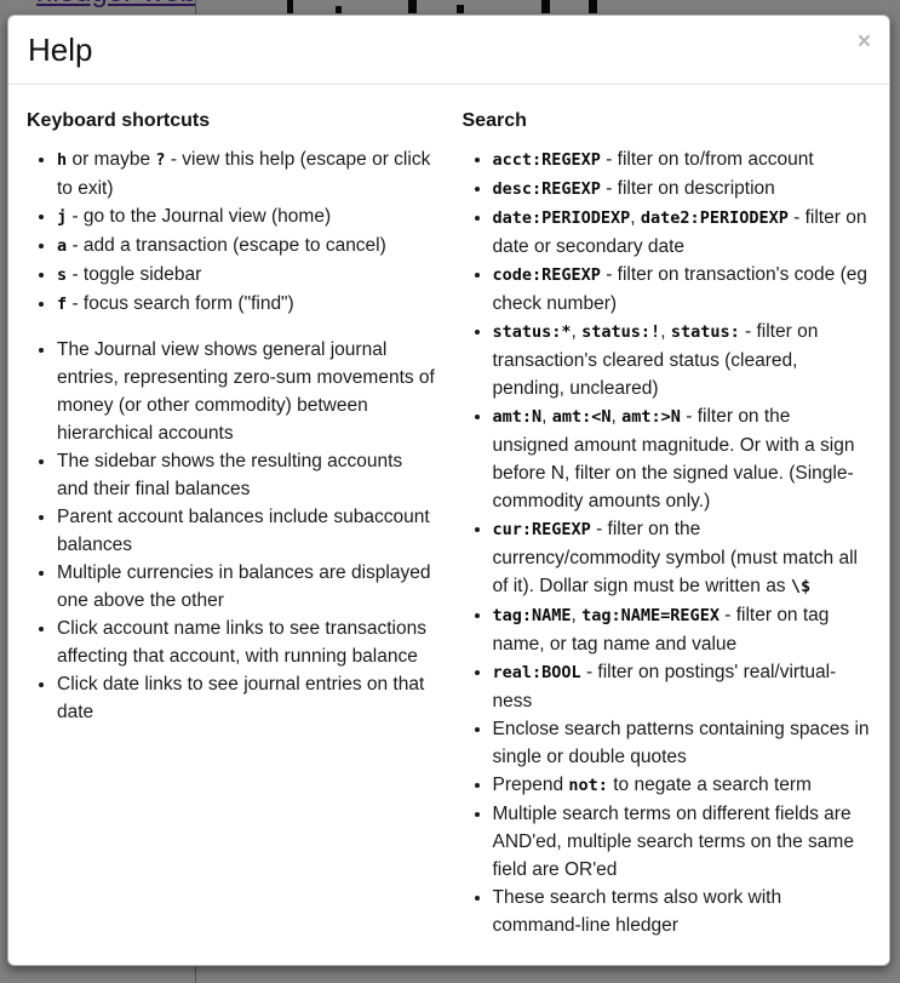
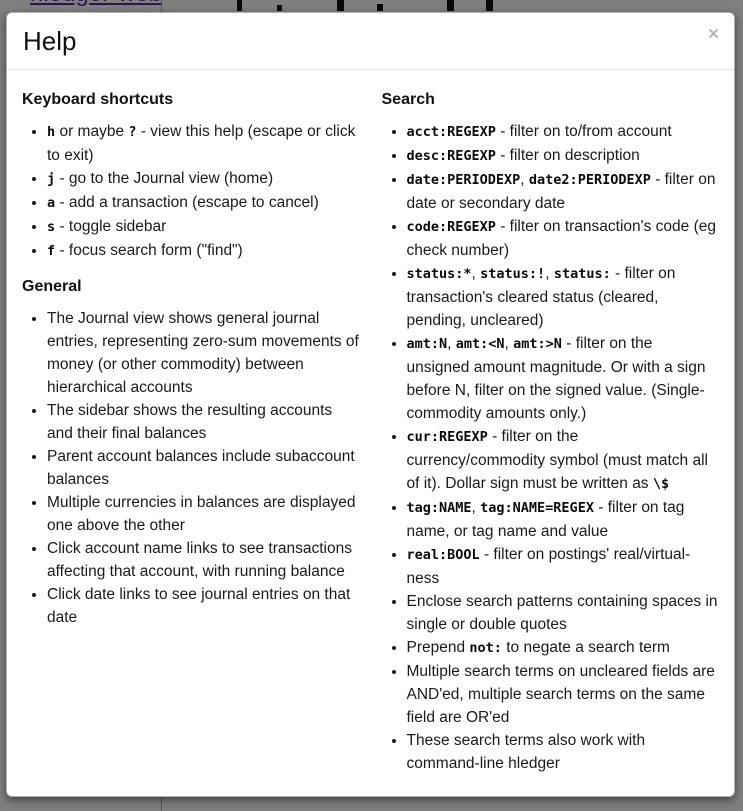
  Help
  ×
  Keyboard shortcuts
  h or maybe ? - view this help (escape or click to exit)
  j - go to the Journal view (home)
  a - add a transaction (escape to cancel)
  s - toggle sidebar
  f - focus search form ("find")
+ General
  The Journal view shows general journal entries, representing zero-sum movements of money (or other commodity) between hierarchical accounts
  The sidebar shows the resulting accounts and their final balances
  Parent account balances include subaccount balances
  Multiple currencies in balances are displayed one above the other
  Click account name links to see transactions affecting that account, with running balance
  Click date links to see journal entries on that date
  Search
  acct:REGEXP - filter on to/from account
  desc:REGEXP - filter on description
  date:PERIODEXP, date2:PERIODEXP - filter on date or secondary date
  code:REGEXP - filter on transaction's code (eg check number)
  status:*, status:!, status: - filter on transaction's cleared status (cleared, pending, uncleared)
  amt:N, amt:<N, amt:>N - filter on the unsigned amount magnitude. Or with a sign before N, filter on the signed value. (Single-commodity amounts only.)
  cur:REGEXP - filter on the currency/commodity symbol (must match all of it). Dollar sign must be written as \$
  tag:NAME, tag:NAME=REGEX - filter on tag name, or tag name and value
  real:BOOL - filter on postings' real/virtual-ness
  Enclose search patterns containing spaces in single or double quotes
  Prepend not: to negate a search term
- Multiple search terms on different fields are AND'ed, multiple search terms on the same field are OR'ed
+ Multiple search terms on uncleared fields are AND'ed, multiple search terms on the same field are OR'ed
  These search terms also work with command-line hledger
